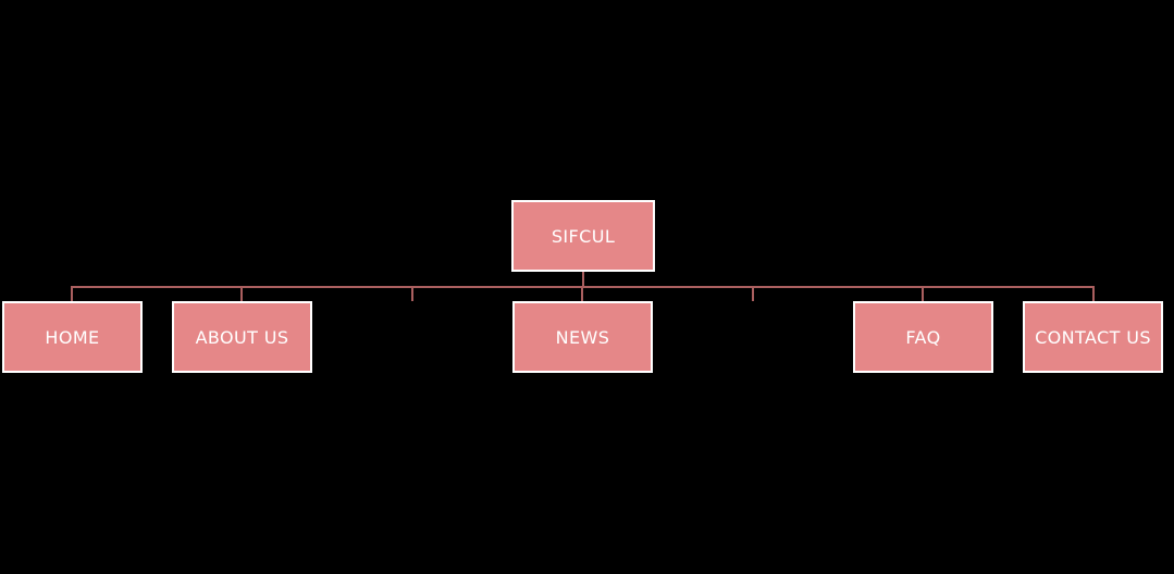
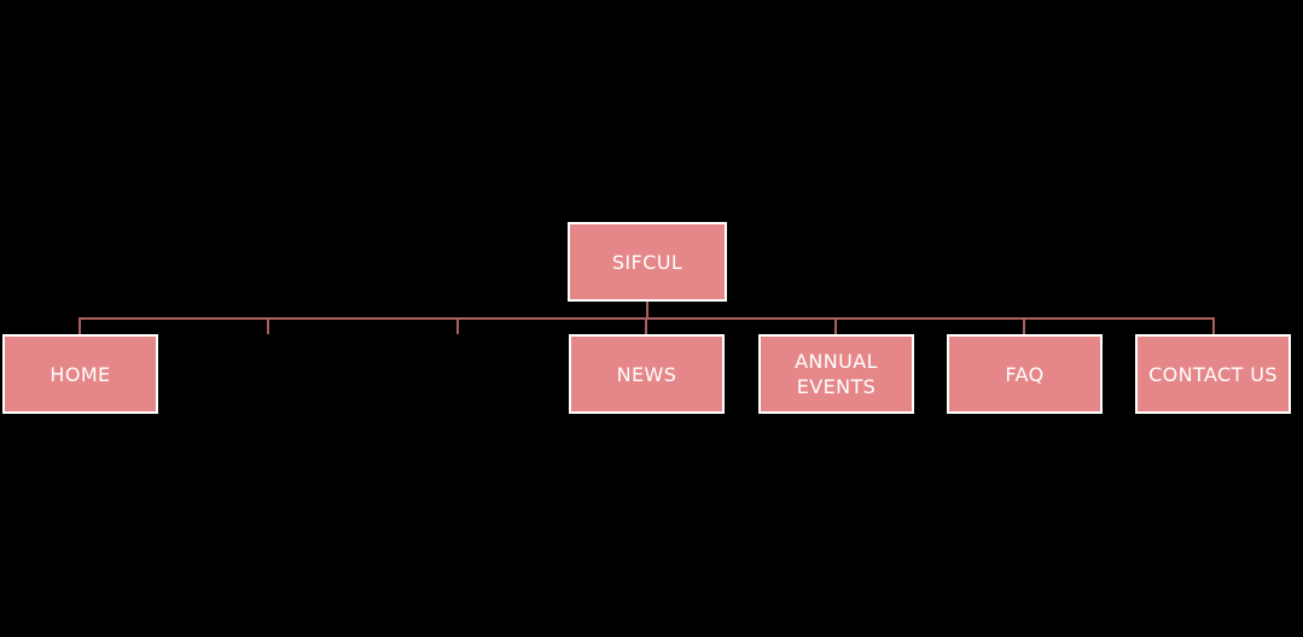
  SIFCUL
  HOME
- ABOUT US
  NEWS
+ ANNUAL EVENTS
  FAQ
  CONTACT US
